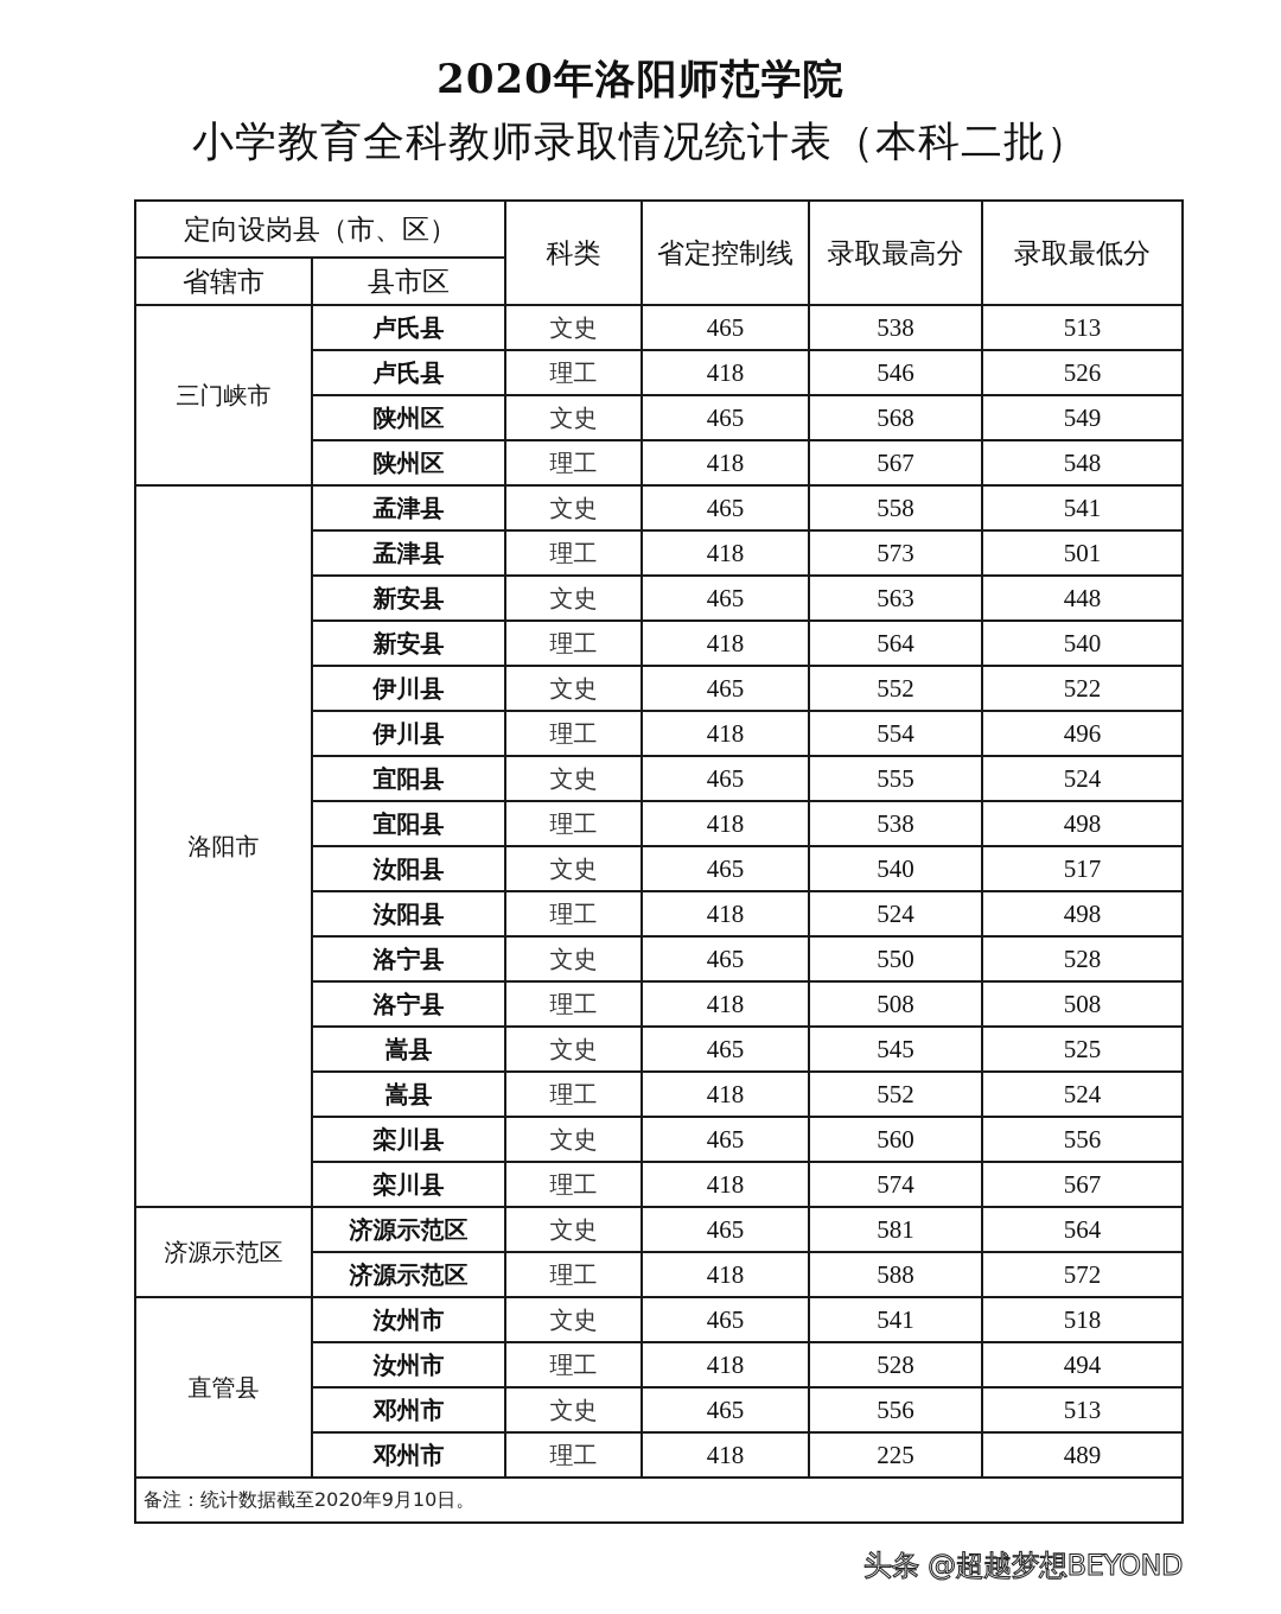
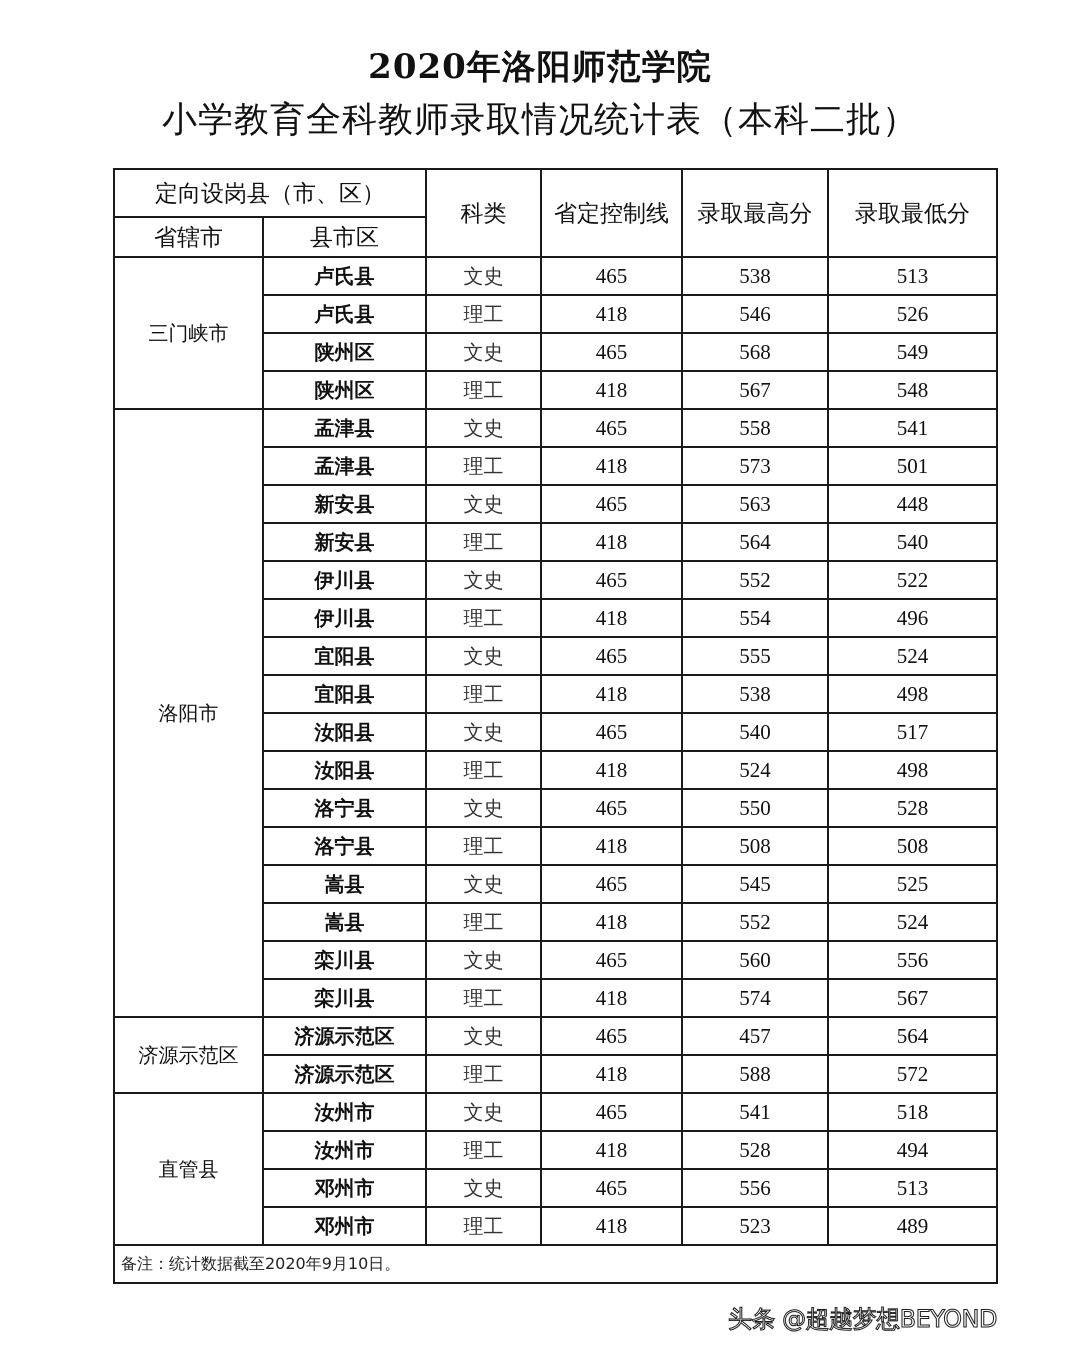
  2020年洛阳师范学院
  小学教育全科教师录取情况统计表（本科二批）
  定向设岗县（市、区）	科类	省定控制线	录取最高分	录取最低分
  省辖市	县市区
  三门峡市	卢氏县	文史	465	538	513
  卢氏县	理工	418	546	526
  陕州区	文史	465	568	549
  陕州区	理工	418	567	548
  洛阳市	孟津县	文史	465	558	541
  孟津县	理工	418	573	501
  新安县	文史	465	563	448
  新安县	理工	418	564	540
  伊川县	文史	465	552	522
  伊川县	理工	418	554	496
  宜阳县	文史	465	555	524
  宜阳县	理工	418	538	498
  汝阳县	文史	465	540	517
  汝阳县	理工	418	524	498
  洛宁县	文史	465	550	528
  洛宁县	理工	418	508	508
  嵩县	文史	465	545	525
  嵩县	理工	418	552	524
  栾川县	文史	465	560	556
  栾川县	理工	418	574	567
- 济源示范区	济源示范区	文史	465	581	564
+ 济源示范区	济源示范区	文史	465	457	564
  济源示范区	理工	418	588	572
  直管县	汝州市	文史	465	541	518
  汝州市	理工	418	528	494
  邓州市	文史	465	556	513
- 邓州市	理工	418	225	489
+ 邓州市	理工	418	523	489
  备注：统计数据截至2020年9月10日。
  头条 @超越梦想BEYOND
